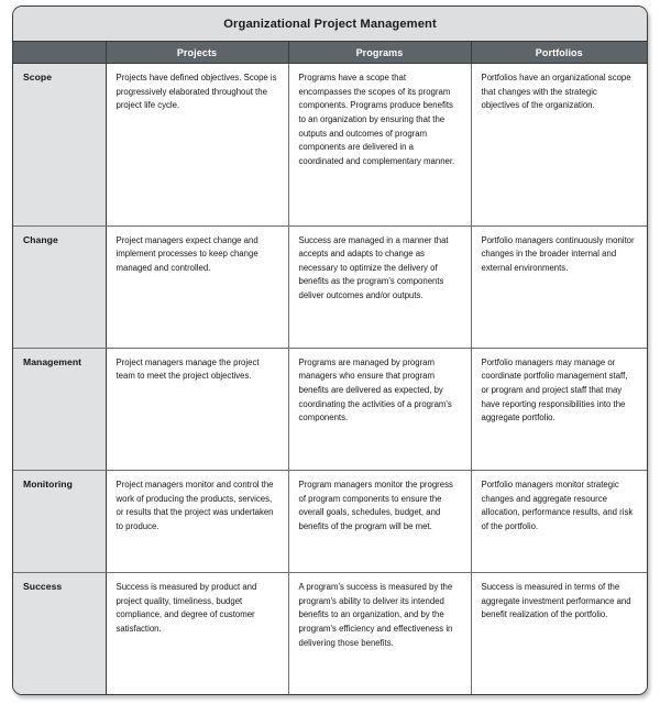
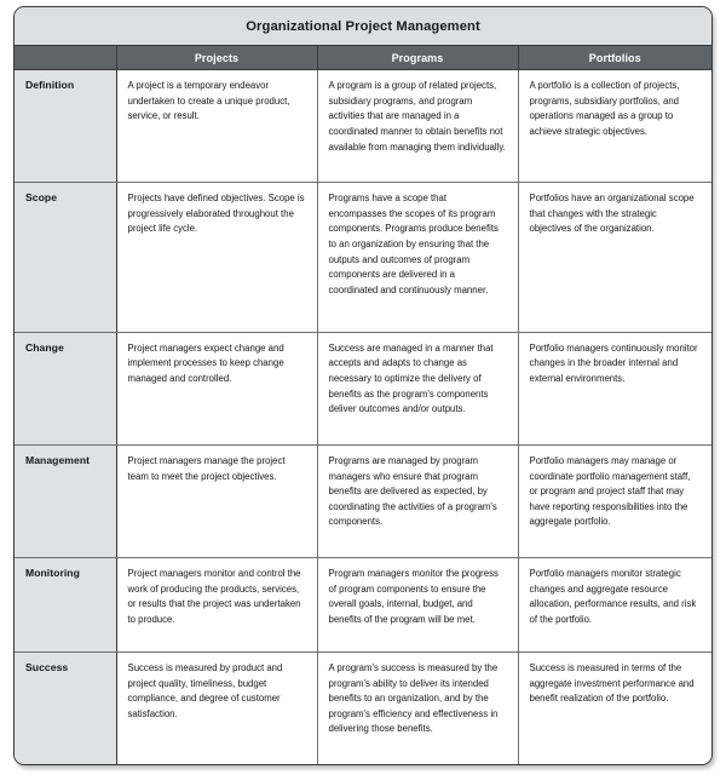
  Organizational Project Management
  	Projects	Programs	Portfolios
+ Definition	A project is a temporary endeavor undertaken to create a unique product, service, or result.	A program is a group of related projects, subsidiary programs, and program activities that are managed in a coordinated manner to obtain benefits not available from managing them individually.	A portfolio is a collection of projects, programs, subsidiary portfolios, and operations managed as a group to achieve strategic objectives.
- Scope	Projects have defined objectives. Scope is progressively elaborated throughout the project life cycle.	Programs have a scope that encompasses the scopes of its program components. Programs produce benefits to an organization by ensuring that the outputs and outcomes of program components are delivered in a coordinated and complementary manner.	Portfolios have an organizational scope that changes with the strategic objectives of the organization.
+ Scope	Projects have defined objectives. Scope is progressively elaborated throughout the project life cycle.	Programs have a scope that encompasses the scopes of its program components. Programs produce benefits to an organization by ensuring that the outputs and outcomes of program components are delivered in a coordinated and continuously manner.	Portfolios have an organizational scope that changes with the strategic objectives of the organization.
  Change	Project managers expect change and implement processes to keep change managed and controlled.	Success are managed in a manner that accepts and adapts to change as necessary to optimize the delivery of benefits as the program's components deliver outcomes and/or outputs.	Portfolio managers continuously monitor changes in the broader internal and external environments.
  Management	Project managers manage the project team to meet the project objectives.	Programs are managed by program managers who ensure that program benefits are delivered as expected, by coordinating the activities of a program's components.	Portfolio managers may manage or coordinate portfolio management staff, or program and project staff that may have reporting responsibilities into the aggregate portfolio.
- Monitoring	Project managers monitor and control the work of producing the products, services, or results that the project was undertaken to produce.	Program managers monitor the progress of program components to ensure the overall goals, schedules, budget, and benefits of the program will be met.	Portfolio managers monitor strategic changes and aggregate resource allocation, performance results, and risk of the portfolio.
+ Monitoring	Project managers monitor and control the work of producing the products, services, or results that the project was undertaken to produce.	Program managers monitor the progress of program components to ensure the overall goals, internal, budget, and benefits of the program will be met.	Portfolio managers monitor strategic changes and aggregate resource allocation, performance results, and risk of the portfolio.
  Success	Success is measured by product and project quality, timeliness, budget compliance, and degree of customer satisfaction.	A program's success is measured by the program's ability to deliver its intended benefits to an organization, and by the program's efficiency and effectiveness in delivering those benefits.	Success is measured in terms of the aggregate investment performance and benefit realization of the portfolio.
